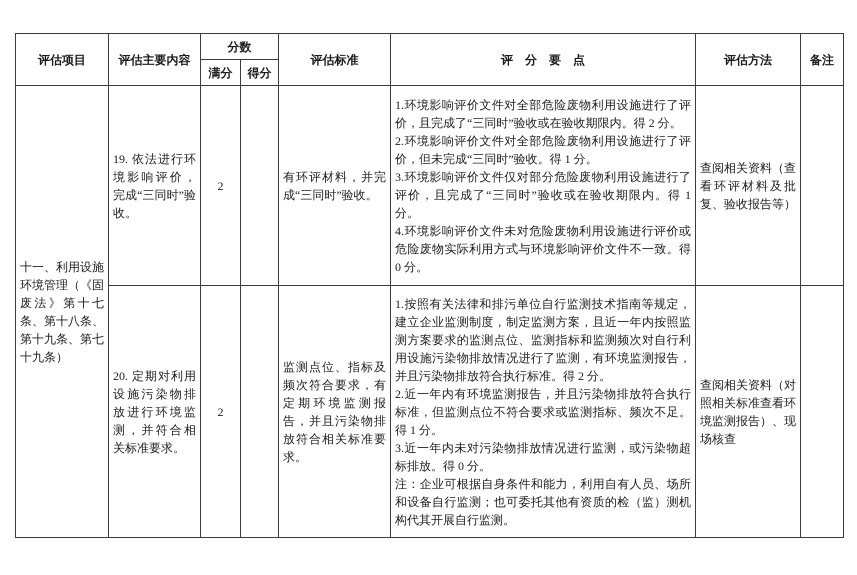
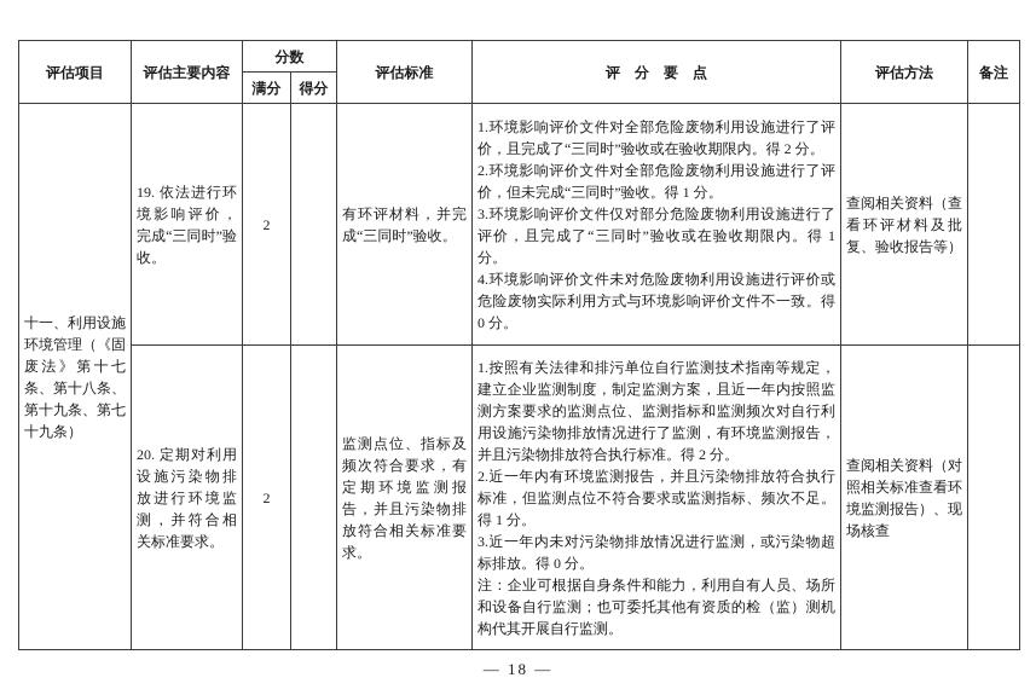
  评估项目	评估主要内容	分数	评估标准	评 分 要 点	评估方法	备注
  满分	得分
  十一、利用设施环境管理（《固废法》第十七条、第十八条、第十九条、第七十九条）	19. 依法进行环境影响评价，完成“三同时”验收。	2		有环评材料，并完成“三同时”验收。	1.环境影响评价文件对全部危险废物利用设施进行了评价，且完成了“三同时”验收或在验收期限内。得 2 分。 2.环境影响评价文件对全部危险废物利用设施进行了评价，但未完成“三同时”验收。得 1 分。 3.环境影响评价文件仅对部分危险废物利用设施进行了评价，且完成了“三同时”验收或在验收期限内。得 1 分。 4.环境影响评价文件未对危险废物利用设施进行评价或危险废物实际利用方式与环境影响评价文件不一致。得 0 分。	查阅相关资料（查看环评材料及批复、验收报告等）
  20. 定期对利用设施污染物排放进行环境监测，并符合相关标准要求。	2		监测点位、指标及频次符合要求，有定期环境监测报告，并且污染物排放符合相关标准要求。	1.按照有关法律和排污单位自行监测技术指南等规定，建立企业监测制度，制定监测方案，且近一年内按照监测方案要求的监测点位、监测指标和监测频次对自行利用设施污染物排放情况进行了监测，有环境监测报告，并且污染物排放符合执行标准。得 2 分。 2.近一年内有环境监测报告，并且污染物排放符合执行标准，但监测点位不符合要求或监测指标、频次不足。得 1 分。 3.近一年内未对污染物排放情况进行监测，或污染物超标排放。得 0 分。 注：企业可根据自身条件和能力，利用自有人员、场所和设备自行监测；也可委托其他有资质的检（监）测机构代其开展自行监测。	查阅相关资料（对照相关标准查看环境监测报告）、现场核查
+ — 18 —
